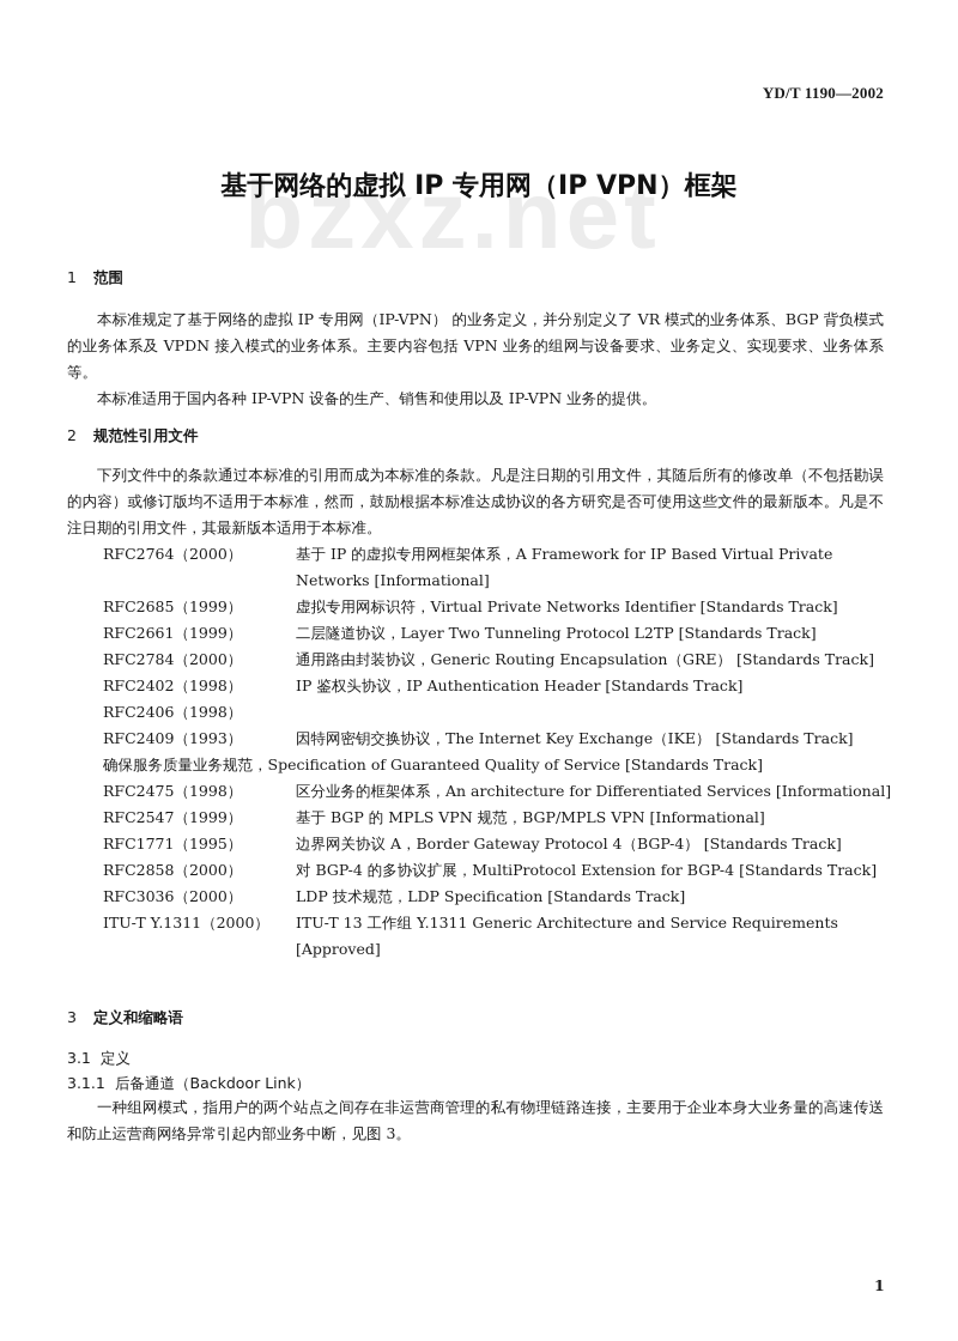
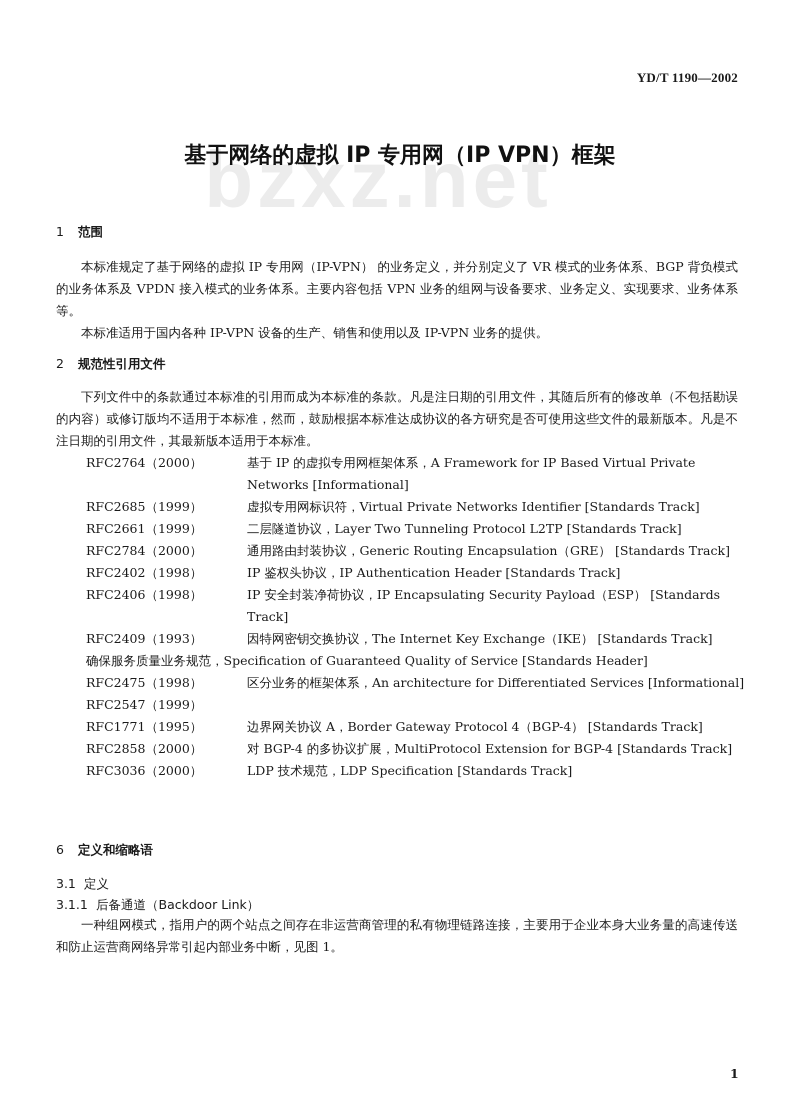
  YD/T 1190—2002
  bzxz.net
  基于网络的虚拟 IP 专用网（IP VPN）框架
  1 范围
  本标准规定了基于网络的虚拟 IP 专用网（IP-VPN） 的业务定义，并分别定义了 VR 模式的业务体系、BGP 背负模式的业务体系及 VPDN 接入模式的业务体系。主要内容包括 VPN 业务的组网与设备要求、业务定义、实现要求、业务体系等。
  本标准适用于国内各种 IP-VPN 设备的生产、销售和使用以及 IP-VPN 业务的提供。
  2 规范性引用文件
  下列文件中的条款通过本标准的引用而成为本标准的条款。凡是注日期的引用文件，其随后所有的修改单（不包括勘误的内容）或修订版均不适用于本标准，然而，鼓励根据本标准达成协议的各方研究是否可使用这些文件的最新版本。凡是不注日期的引用文件，其最新版本适用于本标准。
  RFC2764（2000）
  基于 IP 的虚拟专用网框架体系，A Framework for IP Based Virtual Private Networks [Informational]
  RFC2685（1999）
  虚拟专用网标识符，Virtual Private Networks Identifier [Standards Track]
  RFC2661（1999）
  二层隧道协议，Layer Two Tunneling Protocol L2TP [Standards Track]
  RFC2784（2000）
  通用路由封装协议，Generic Routing Encapsulation（GRE） [Standards Track]
  RFC2402（1998）
  IP 鉴权头协议，IP Authentication Header [Standards Track]
  RFC2406（1998）
+ IP 安全封装净荷协议，IP Encapsulating Security Payload（ESP） [Standards Track]
  RFC2409（1993）
  因特网密钥交换协议，The Internet Key Exchange（IKE） [Standards Track]
- 确保服务质量业务规范，Specification of Guaranteed Quality of Service [Standards Track]
+ 确保服务质量业务规范，Specification of Guaranteed Quality of Service [Standards Header]
  RFC2475（1998）
  区分业务的框架体系，An architecture for Differentiated Services [Informational]
  RFC2547（1999）
- 基于 BGP 的 MPLS VPN 规范，BGP/MPLS VPN [Informational]
  RFC1771（1995）
  边界网关协议 A，Border Gateway Protocol 4（BGP-4） [Standards Track]
  RFC2858（2000）
  对 BGP-4 的多协议扩展，MultiProtocol Extension for BGP-4 [Standards Track]
  RFC3036（2000）
  LDP 技术规范，LDP Specification [Standards Track]
- ITU-T Y.1311（2000）
- ITU-T 13 工作组 Y.1311 Generic Architecture and Service Requirements [Approved]
- 3 定义和缩略语
+ 6 定义和缩略语
  3.1 定义
  3.1.1 后备通道（Backdoor Link）
- 一种组网模式，指用户的两个站点之间存在非运营商管理的私有物理链路连接，主要用于企业本身大业务量的高速传送和防止运营商网络异常引起内部业务中断，见图 3。
+ 一种组网模式，指用户的两个站点之间存在非运营商管理的私有物理链路连接，主要用于企业本身大业务量的高速传送和防止运营商网络异常引起内部业务中断，见图 1。
  1
